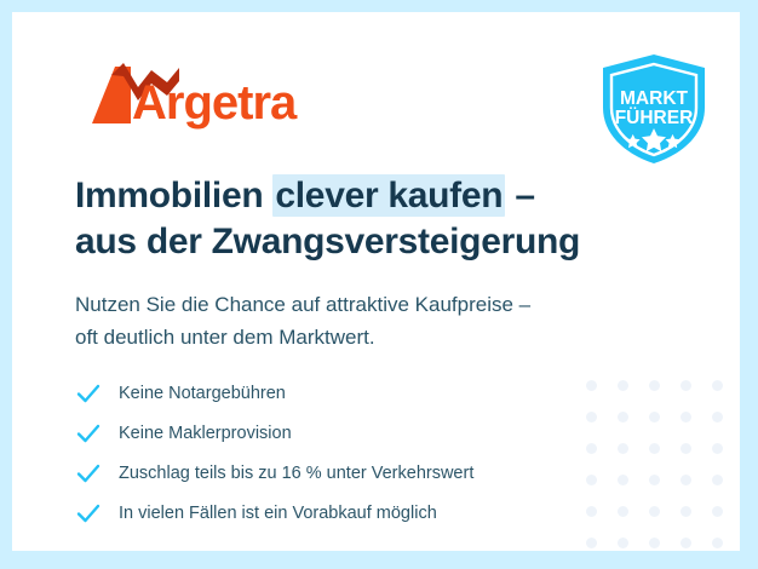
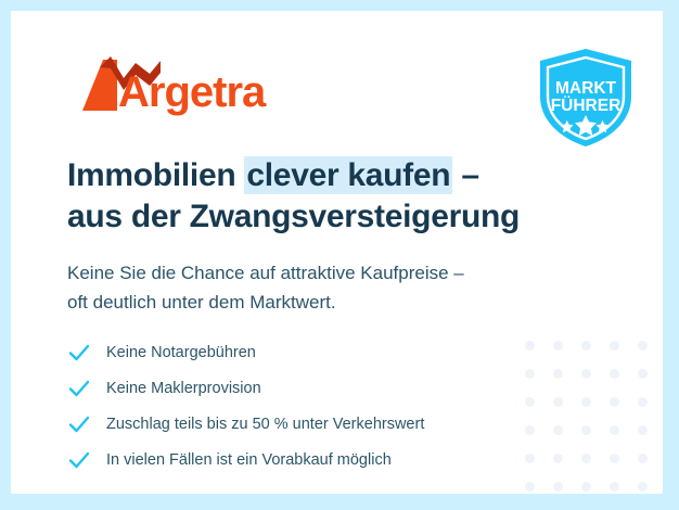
  Argetra
  MARKT
  FÜHRER
  Immobilien clever kaufen –
  aus der Zwangsversteigerung
- Nutzen Sie die Chance auf attraktive Kaufpreise –
+ Keine Sie die Chance auf attraktive Kaufpreise –
  oft deutlich unter dem Marktwert.
  Keine Notargebühren
  Keine Maklerprovision
- Zuschlag teils bis zu 16 % unter Verkehrswert
+ Zuschlag teils bis zu 50 % unter Verkehrswert
  In vielen Fällen ist ein Vorabkauf möglich
